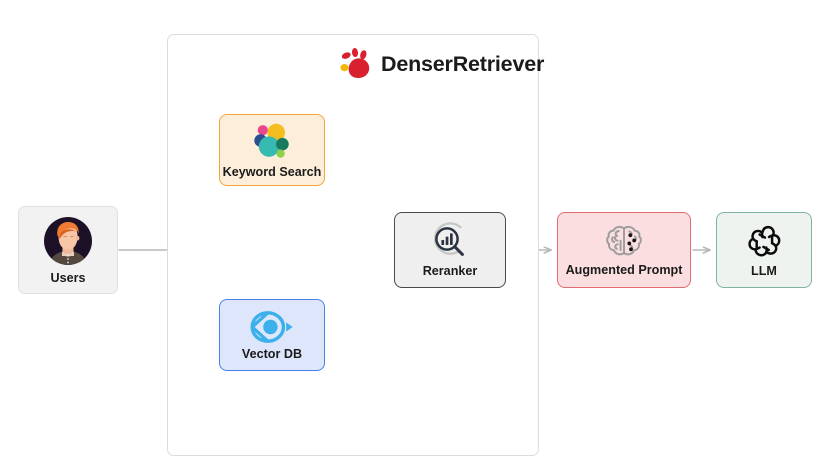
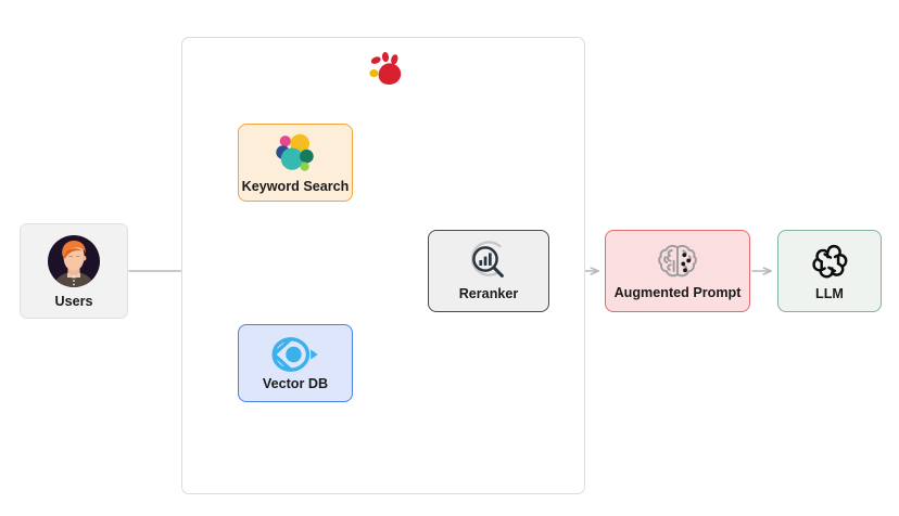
- DenserRetriever
  Users
  Keyword Search
  Vector DB
  Reranker
  Augmented Prompt
  LLM
